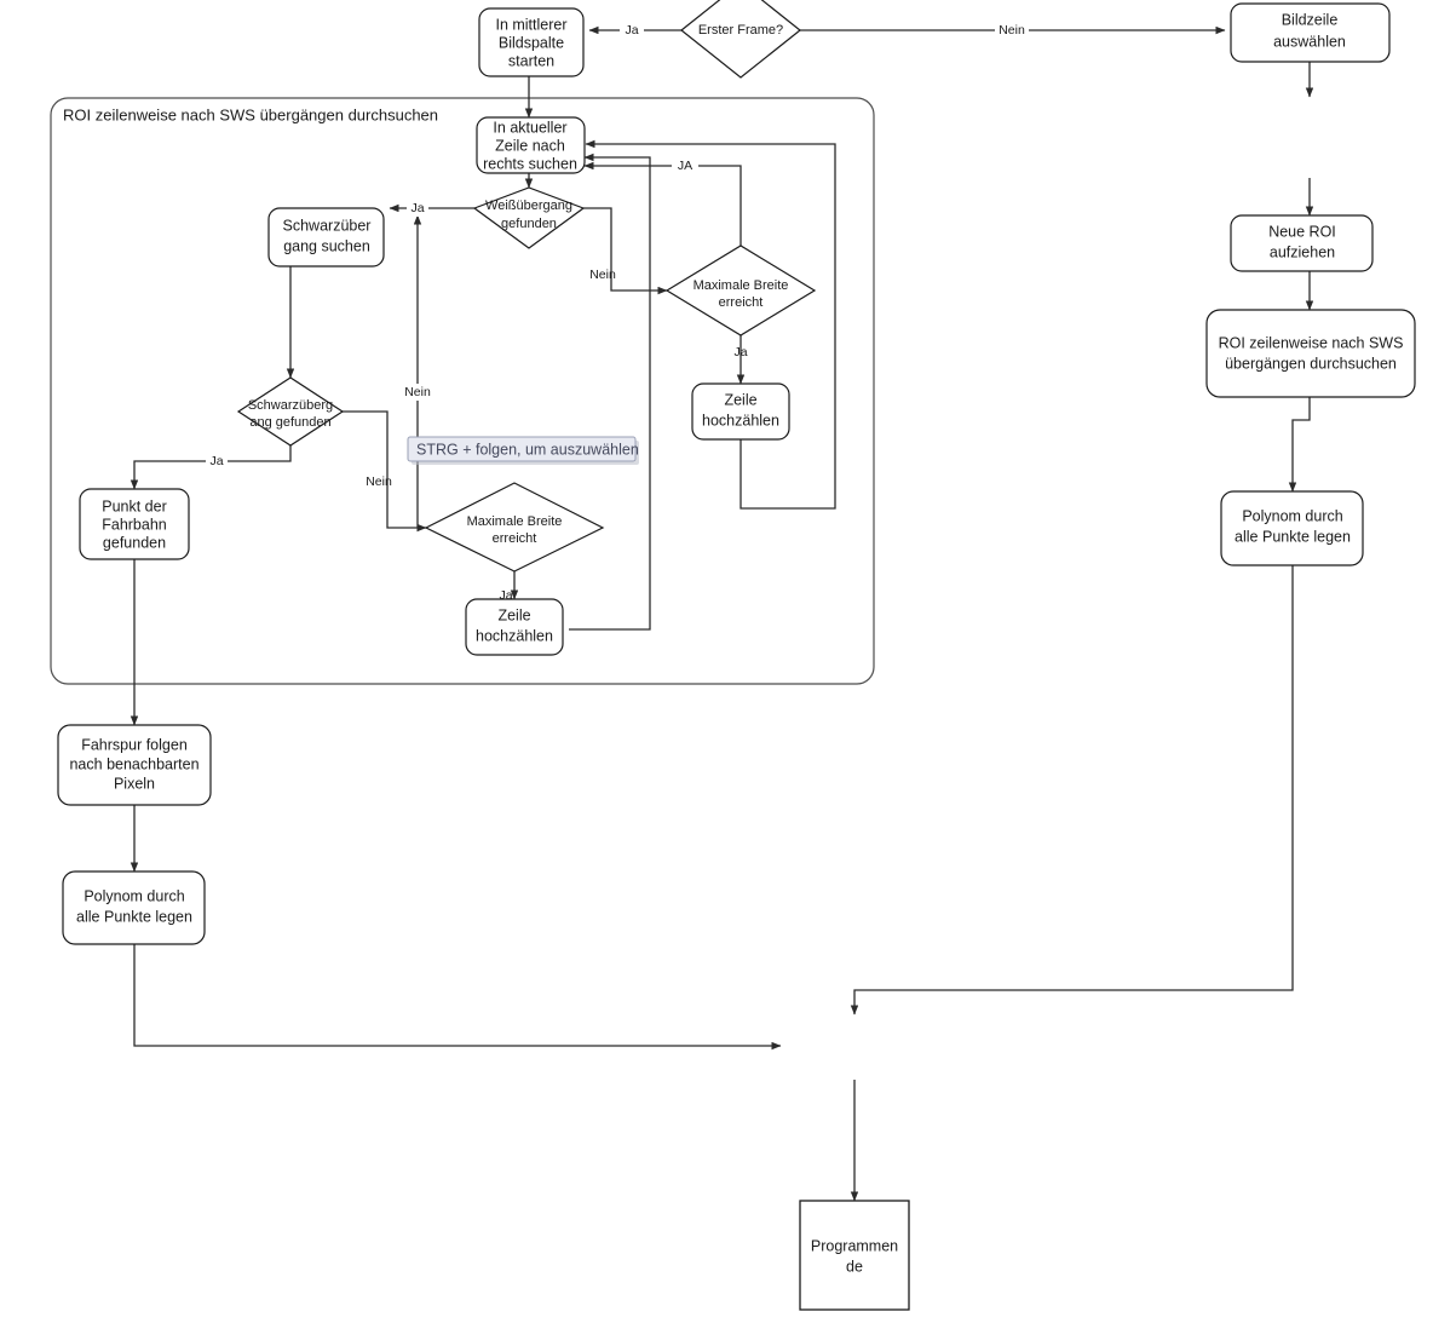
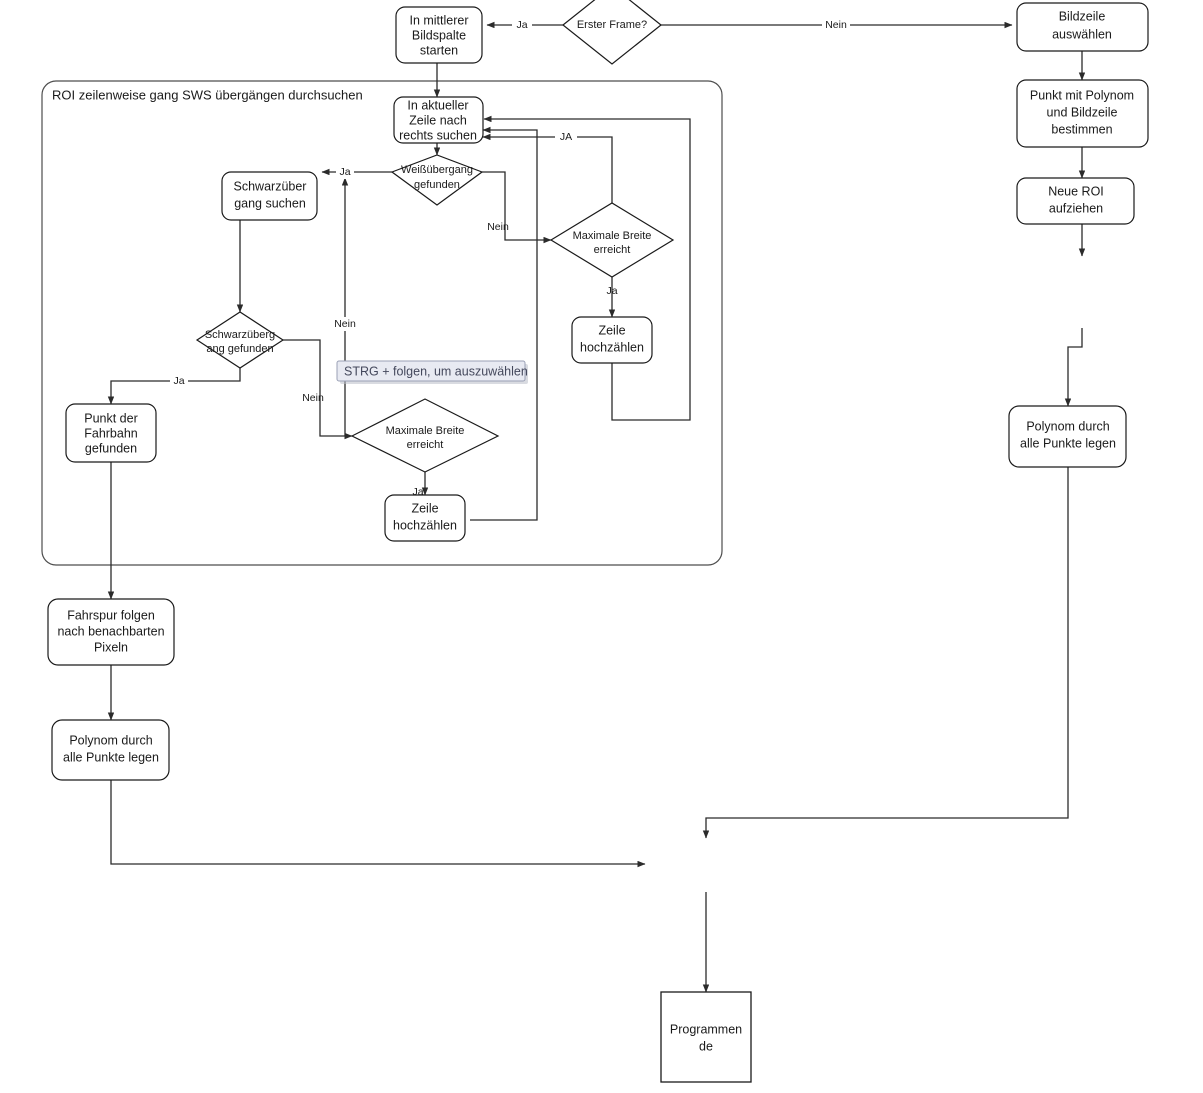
- ROI zeilenweise nach SWS übergängen durchsuchen
+ ROI zeilenweise gang SWS übergängen durchsuchen
  Ja
  Nein
  Ja
  Nein
  Ja
  JA
  Ja
  Nein
  Ja
  Nein
  Erster Frame?
  In mittlerer
  Bildspalte
  starten
  Bildzeile
  auswählen
+ Punkt mit Polynom
+ und Bildzeile
+ bestimmen
  Neue ROI
  aufziehen
- ROI zeilenweise nach SWS
- übergängen durchsuchen
  Polynom durch
  alle Punkte legen
  In aktueller
  Zeile nach
  rechts suchen
  Weißübergang
  gefunden
  Schwarzüber
  gang suchen
  Schwarzüberg
  ang gefunden
  Maximale Breite
  erreicht
  Zeile
  hochzählen
  Maximale Breite
  erreicht
  Zeile
  hochzählen
  Punkt der
  Fahrbahn
  gefunden
  Fahrspur folgen
  nach benachbarten
  Pixeln
  Polynom durch
  alle Punkte legen
  Programmen
  de
  STRG + folgen, um auszuwählen
